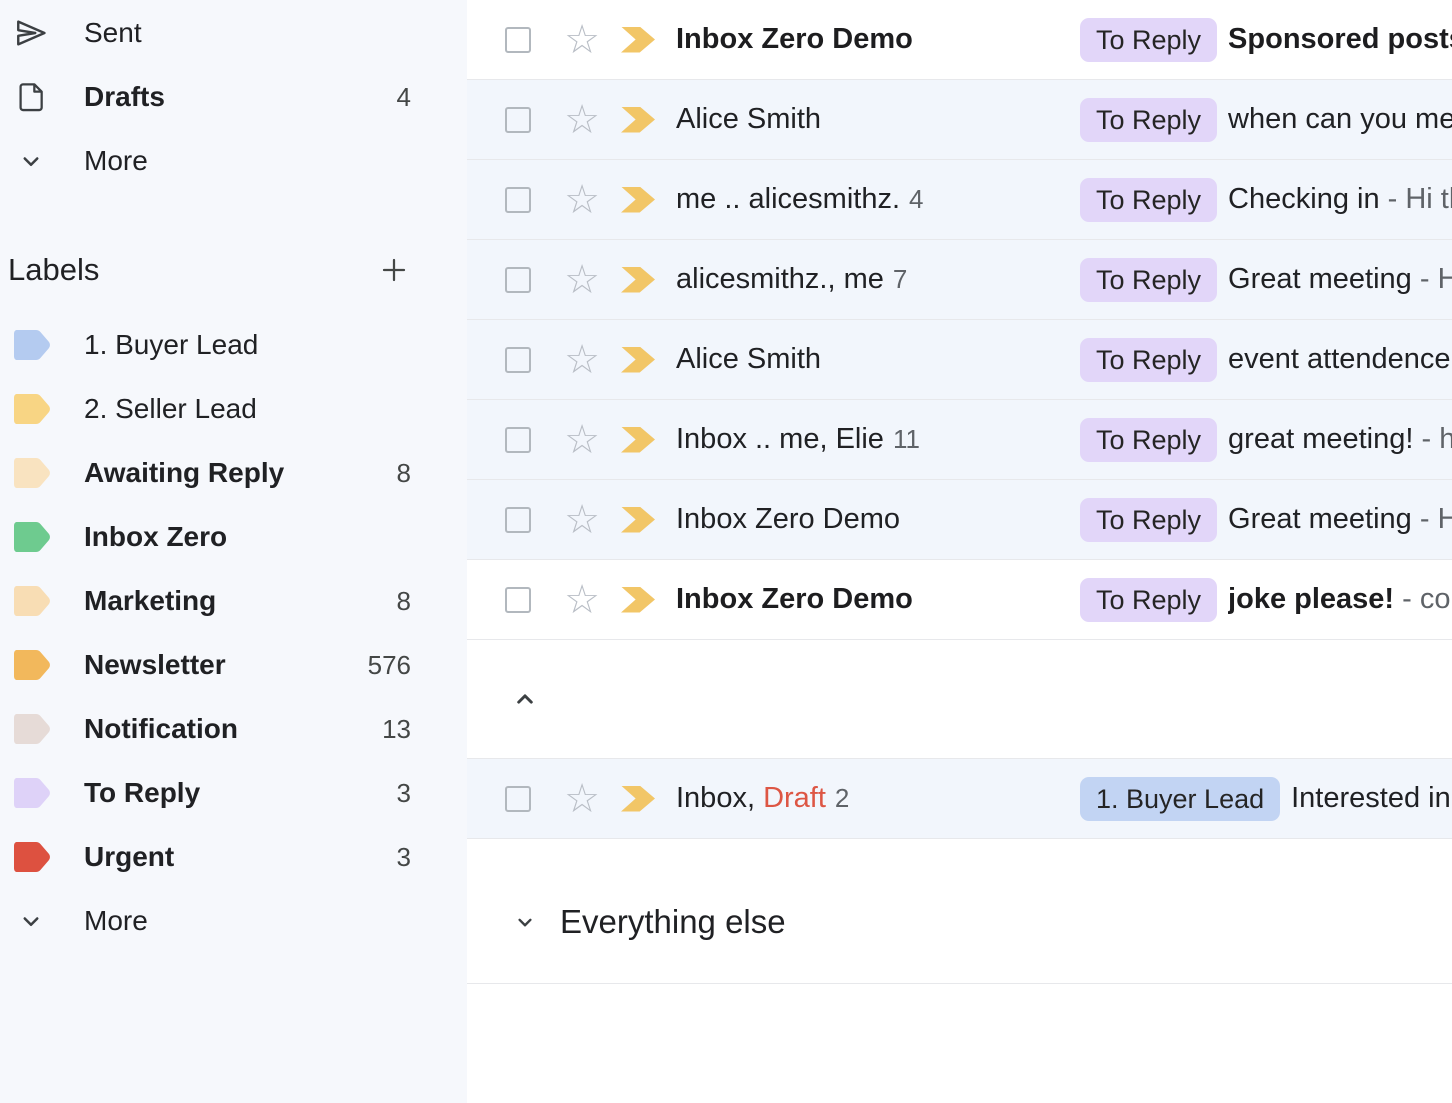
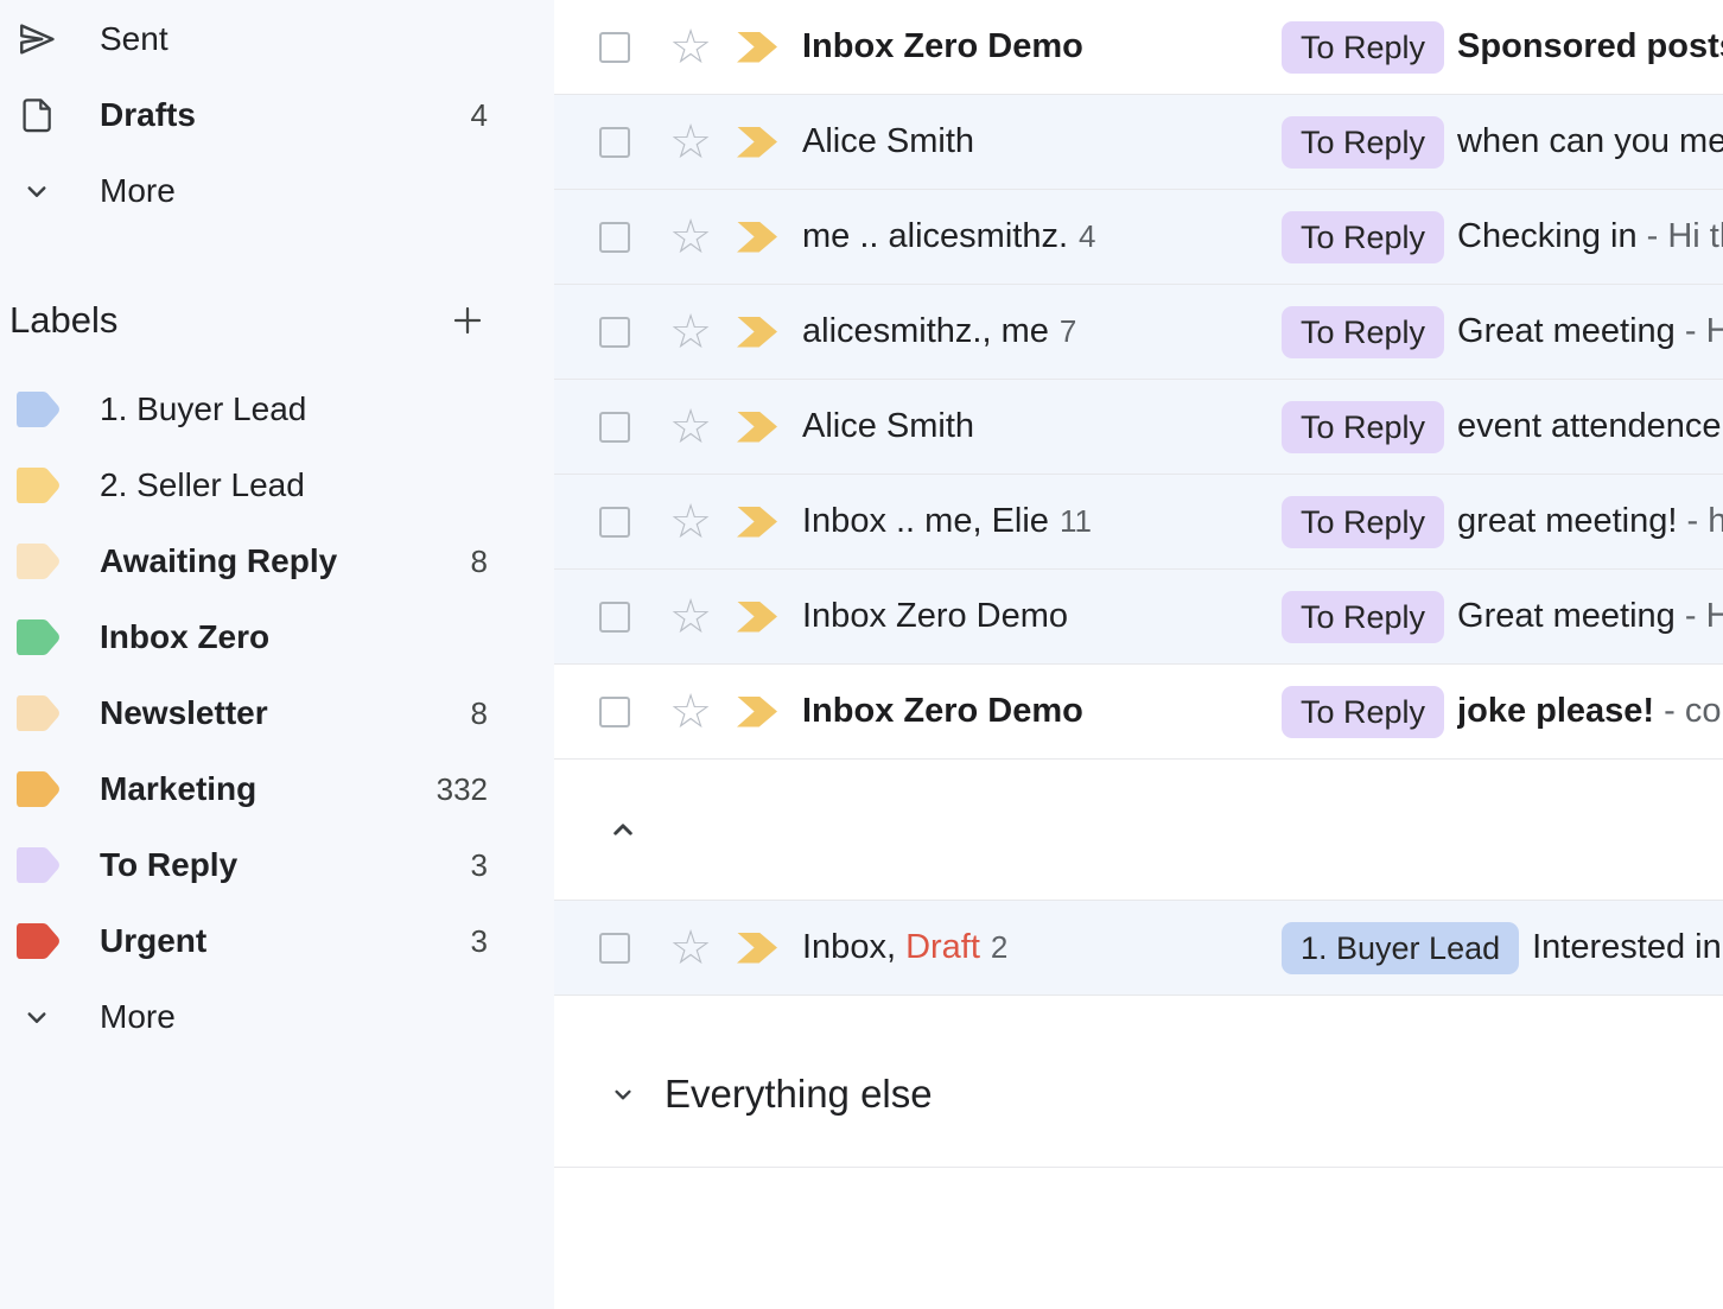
  Sent
  Drafts
  4
  More
  Labels
  1. Buyer Lead
  2. Seller Lead
  Awaiting Reply
  8
  Inbox Zero
- Marketing
+ Newsletter
  8
- Newsletter
+ Marketing
- 576
+ 332
- Notification
- 13
  To Reply
  3
  Urgent
  3
  More
  ☆
  Inbox Zero Demo
  To Reply
  Sponsored post
  ☆
  Alice Smith
  To Reply
  when can you me
  ☆
  me .. alicesmithz.
  4
  To Reply
  Checking in - Hi t
  ☆
  alicesmithz., me
  7
  To Reply
  Great meeting - H
  ☆
  Alice Smith
  To Reply
  event attendence
  ☆
  Inbox .. me, Elie
  11
  To Reply
  great meeting! - h
  ☆
  Inbox Zero Demo
  To Reply
  Great meeting - H
  ☆
  Inbox Zero Demo
  To Reply
  joke please! - co
  ☆
  Inbox,
  Draft
  2
  1. Buyer Lead
  Interested in
  Everything else
